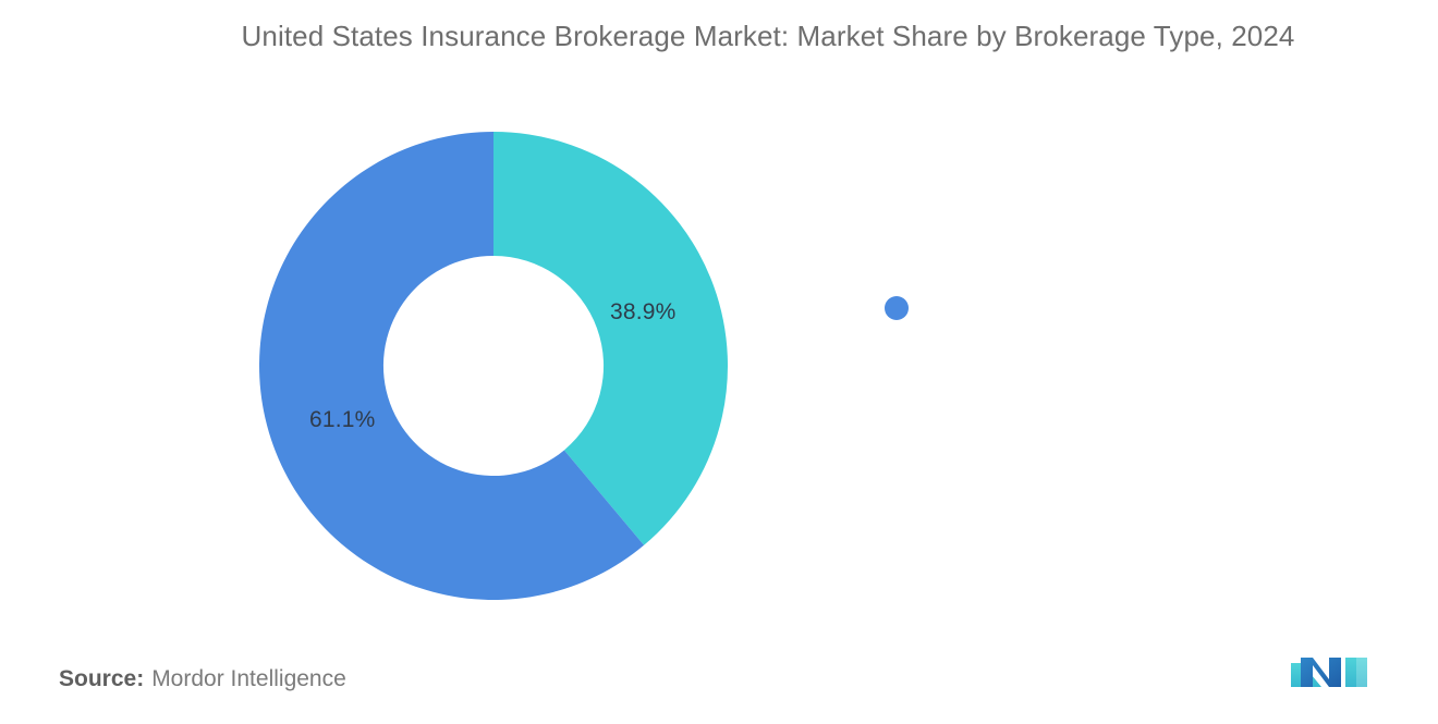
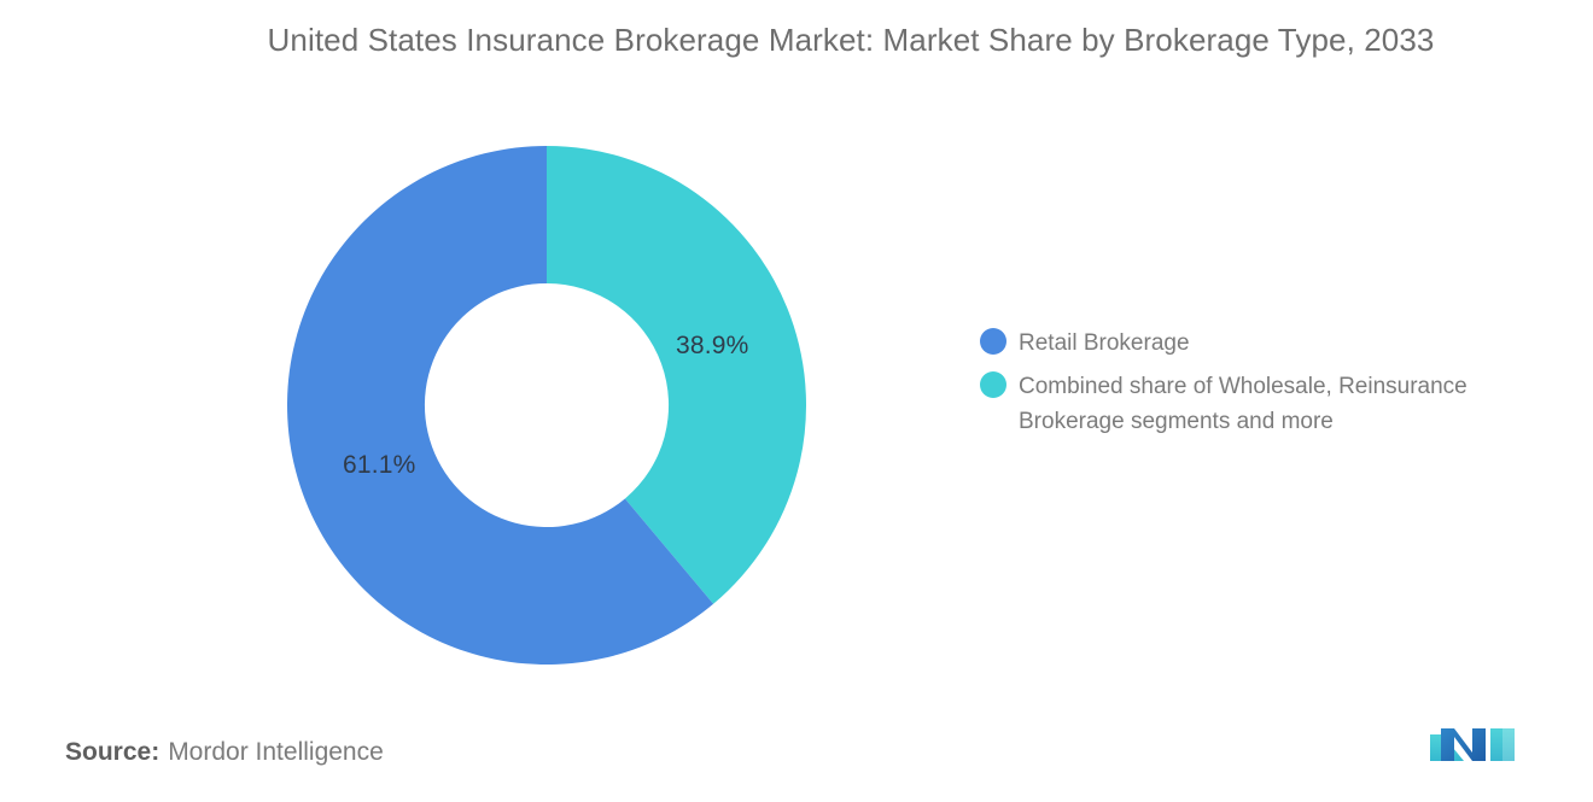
- United States Insurance Brokerage Market: Market Share by Brokerage Type, 2024
+ United States Insurance Brokerage Market: Market Share by Brokerage Type, 2033
  38.9%
  61.1%
+ Retail Brokerage
+ Combined share of Wholesale, Reinsurance Brokerage segments and more
  Source: Mordor Intelligence
